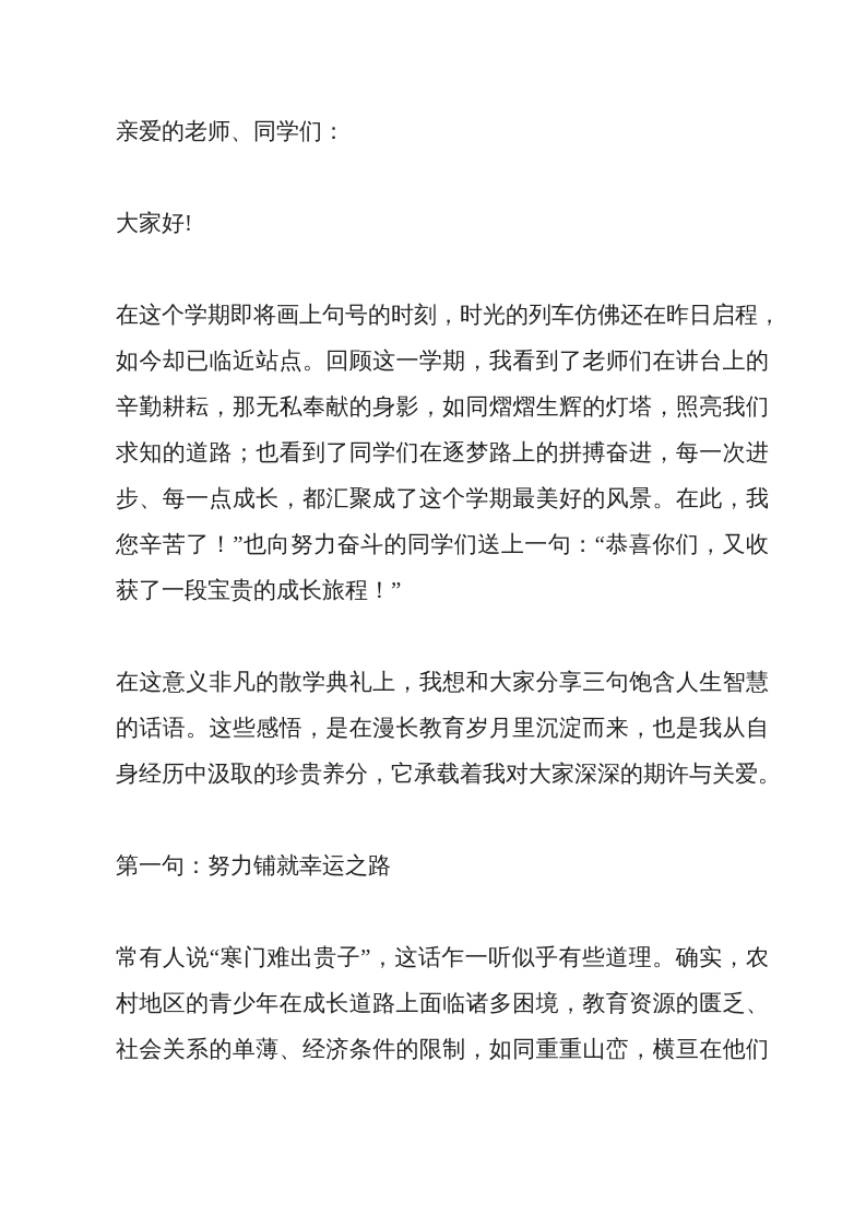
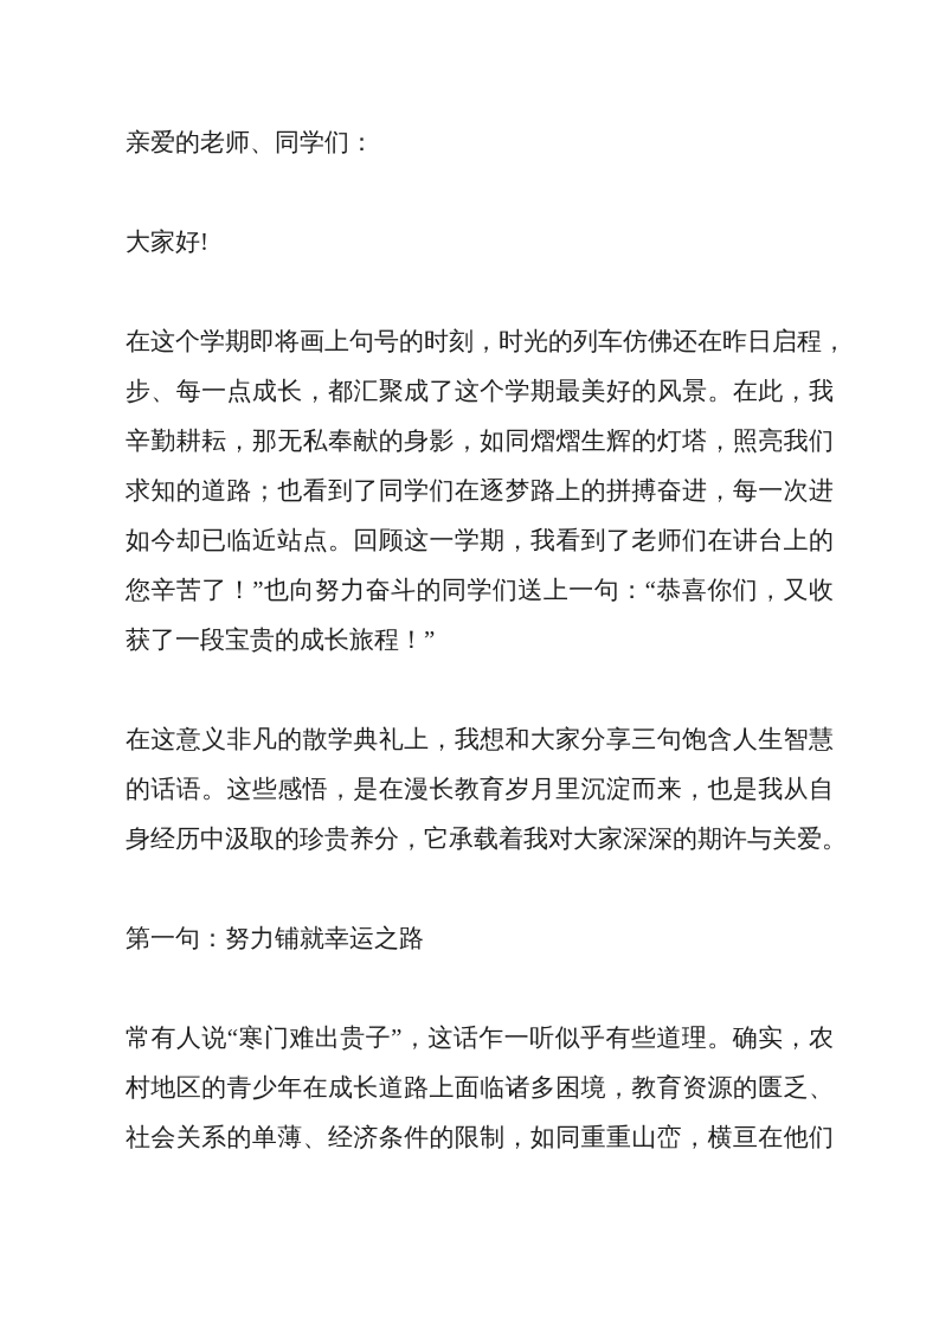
  亲爱的老师、同学们：
  大家好!
  在这个学期即将画上句号的时刻，时光的列车仿佛还在昨日启程，
- 如今却已临近站点。回顾这一学期，我看到了老师们在讲台上的
+ 步、每一点成长，都汇聚成了这个学期最美好的风景。在此，我
  辛勤耕耘，那无私奉献的身影，如同熠熠生辉的灯塔，照亮我们
  求知的道路；也看到了同学们在逐梦路上的拼搏奋进，每一次进
- 步、每一点成长，都汇聚成了这个学期最美好的风景。在此，我
+ 如今却已临近站点。回顾这一学期，我看到了老师们在讲台上的
  您辛苦了！”也向努力奋斗的同学们送上一句：“恭喜你们，又收
  获了一段宝贵的成长旅程！”
  在这意义非凡的散学典礼上，我想和大家分享三句饱含人生智慧
  的话语。这些感悟，是在漫长教育岁月里沉淀而来，也是我从自
  身经历中汲取的珍贵养分，它承载着我对大家深深的期许与关爱。
  第一句：努力铺就幸运之路
  常有人说“寒门难出贵子”，这话乍一听似乎有些道理。确实，农
  村地区的青少年在成长道路上面临诸多困境，教育资源的匮乏、
  社会关系的单薄、经济条件的限制，如同重重山峦，横亘在他们
